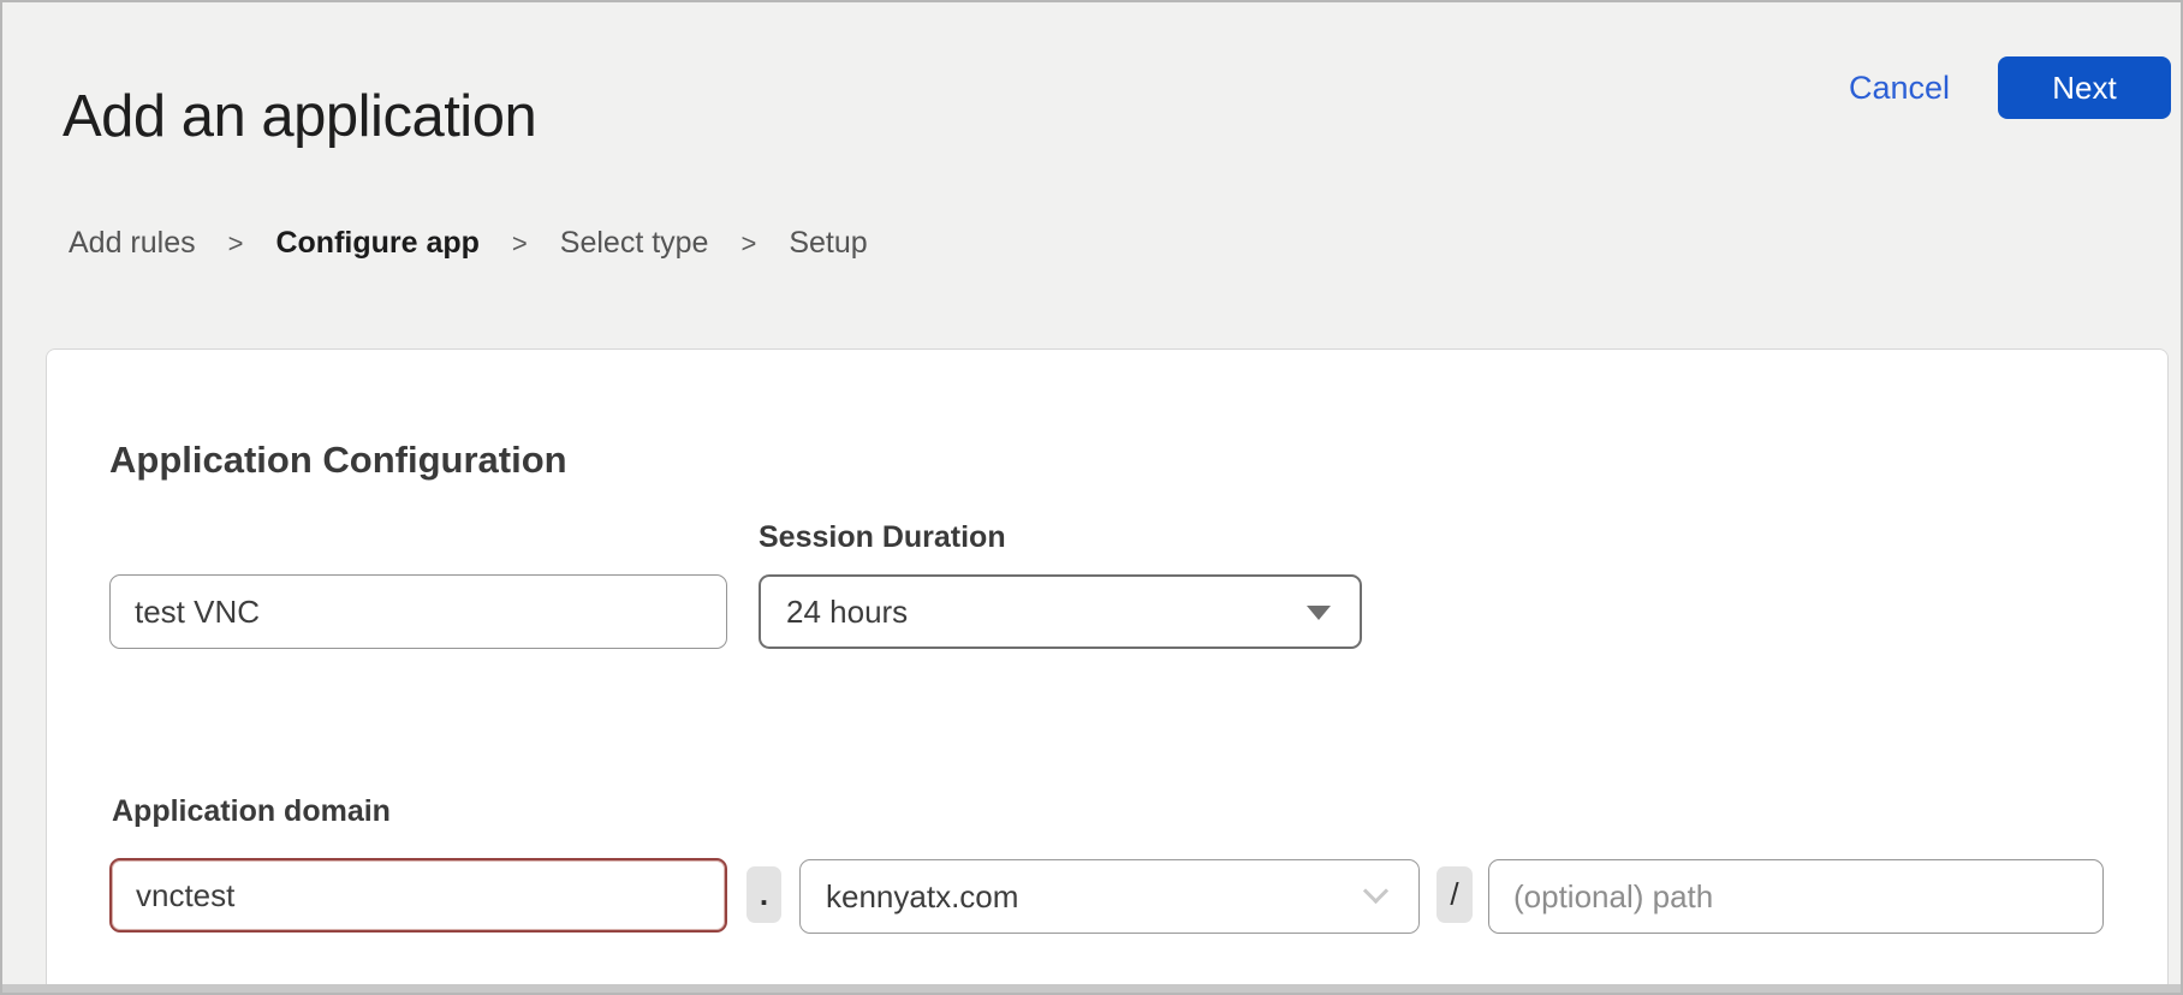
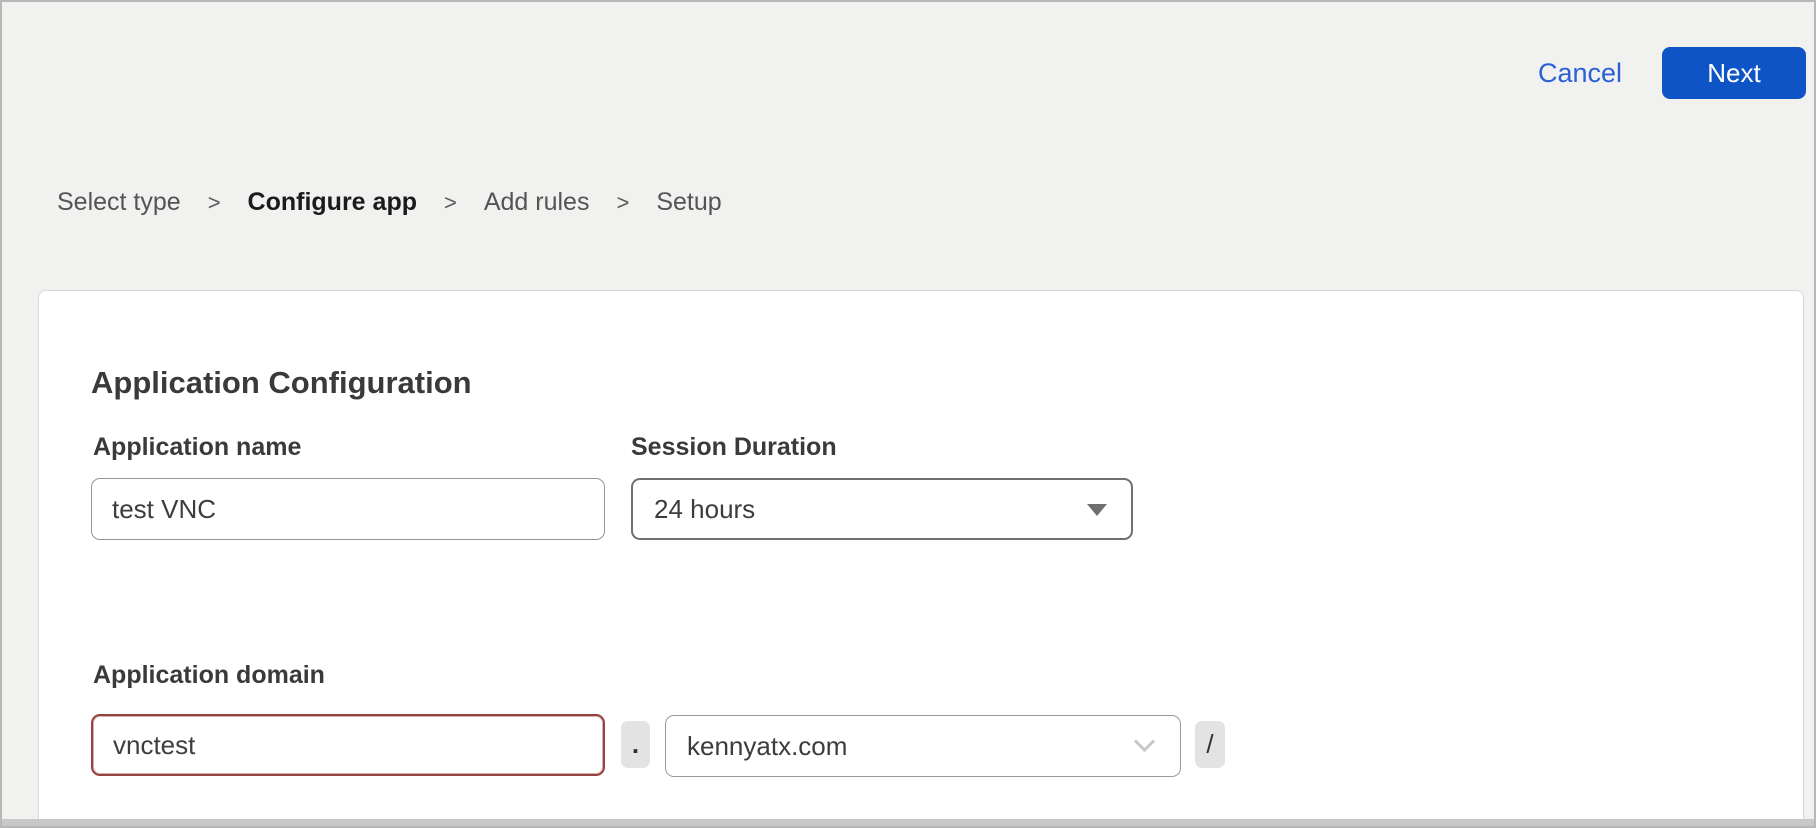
- Add an application
  Cancel
  Next
- Add rules
+ Select type
  >
  Configure app
  >
- Select type
+ Add rules
  >
  Setup
  Application Configuration
+ Application name
  test VNC
  Session Duration
  24 hours
  Application domain
  vnctest
  .
  kennyatx.com
  /
- (optional) path
